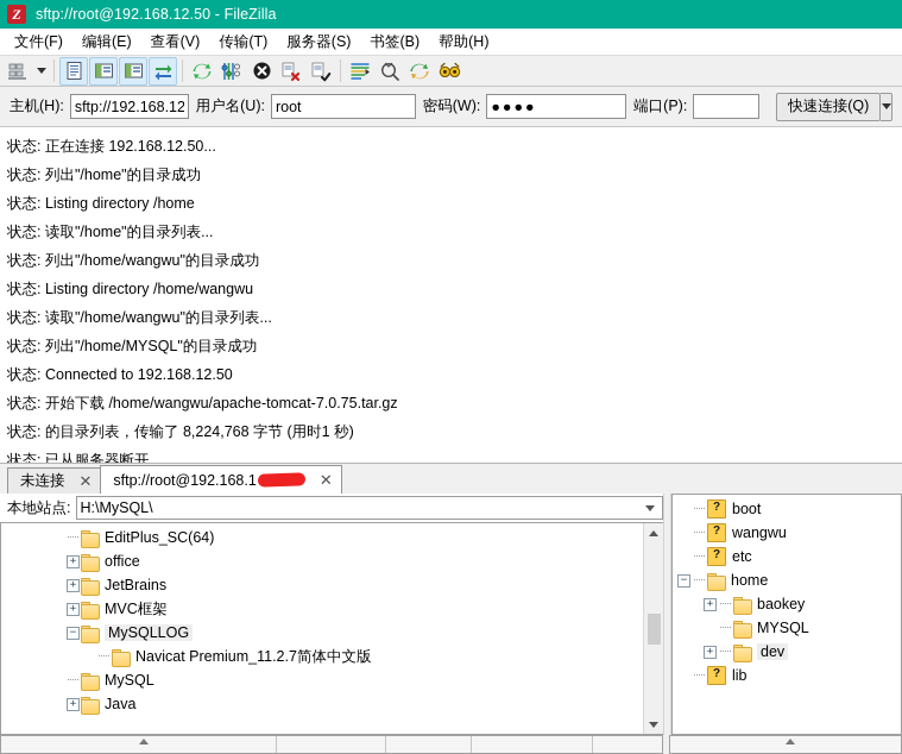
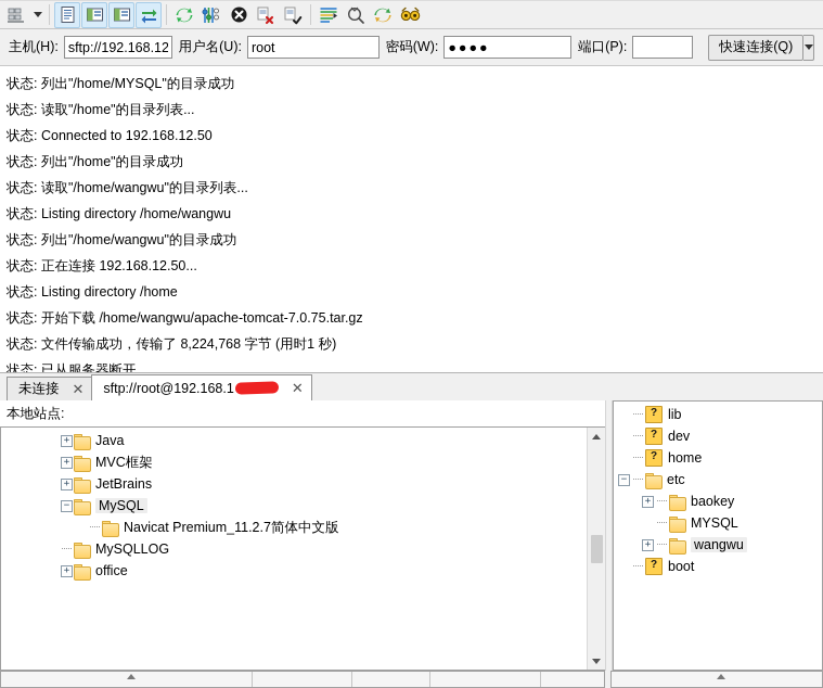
- Z
- sftp://root@192.168.12.50 - FileZilla
- 文件(F)
- 编辑(E)
- 查看(V)
- 传输(T)
- 服务器(S)
- 书签(B)
- 帮助(H)
  主机(H):
  sftp://192.168.12
  用户名(U):
  root
  密码(W):
  ●●●●
  端口(P):
  快速连接(Q)
- 状态: 正在连接 192.168.12.50...
+ 状态: 列出"/home/MYSQL"的目录成功
- 状态: 列出"/home"的目录成功
+ 状态: 读取"/home"的目录列表...
- 状态: Listing directory /home
+ 状态: Connected to 192.168.12.50
- 状态: 读取"/home"的目录列表...
+ 状态: 列出"/home"的目录成功
- 状态: 列出"/home/wangwu"的目录成功
+ 状态: 读取"/home/wangwu"的目录列表...
  状态: Listing directory /home/wangwu
- 状态: 读取"/home/wangwu"的目录列表...
+ 状态: 列出"/home/wangwu"的目录成功
- 状态: 列出"/home/MYSQL"的目录成功
+ 状态: 正在连接 192.168.12.50...
- 状态: Connected to 192.168.12.50
+ 状态: Listing directory /home
  状态: 开始下载 /home/wangwu/apache-tomcat-7.0.75.tar.gz
- 状态: 的目录列表，传输了 8,224,768 字节 (用时1 秒)
+ 状态: 文件传输成功，传输了 8,224,768 字节 (用时1 秒)
  状态: 已从服务器断开
  未连接
  ✕
  sftp://root@192.168.1
  ✕
  本地站点:
- H:\MySQL\
- EditPlus_SC(64)
  +
- office
+ Java
  +
- JetBrains
+ MVC框架
  +
- MVC框架
+ JetBrains
  −
- MySQLLOG
+ MySQL
  Navicat Premium_11.2.7简体中文版
- MySQL
+ MySQLLOG
  +
- Java
+ office
  ?
- boot
+ lib
  ?
- wangwu
+ dev
  ?
- etc
+ home
  −
- home
+ etc
  +
  baokey
  MYSQL
  +
- dev
+ wangwu
  ?
- lib
+ boot
